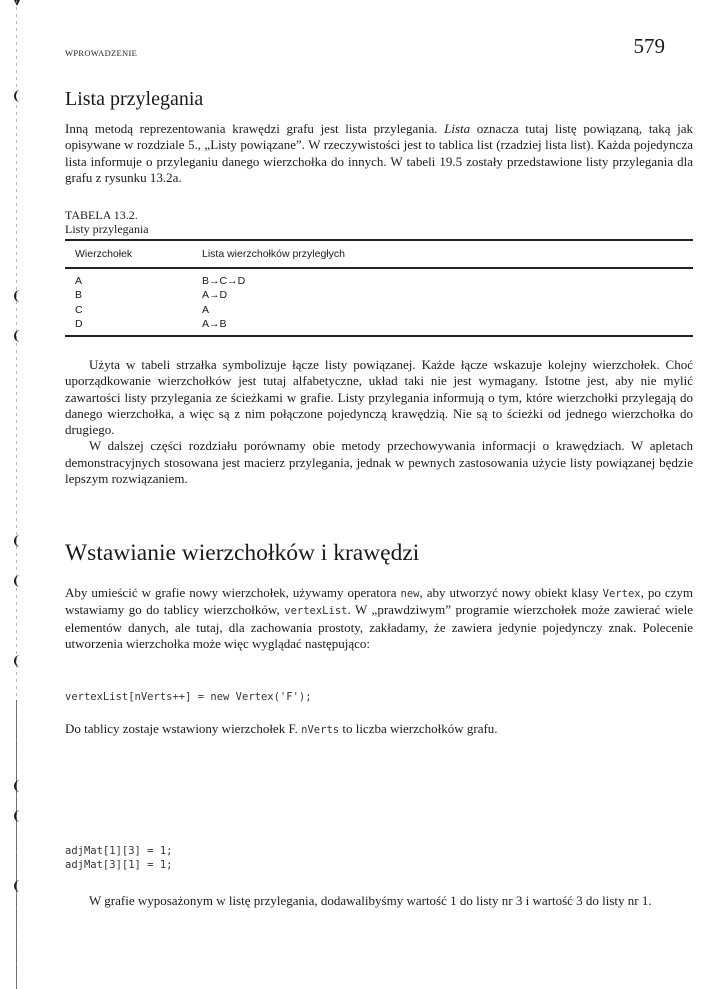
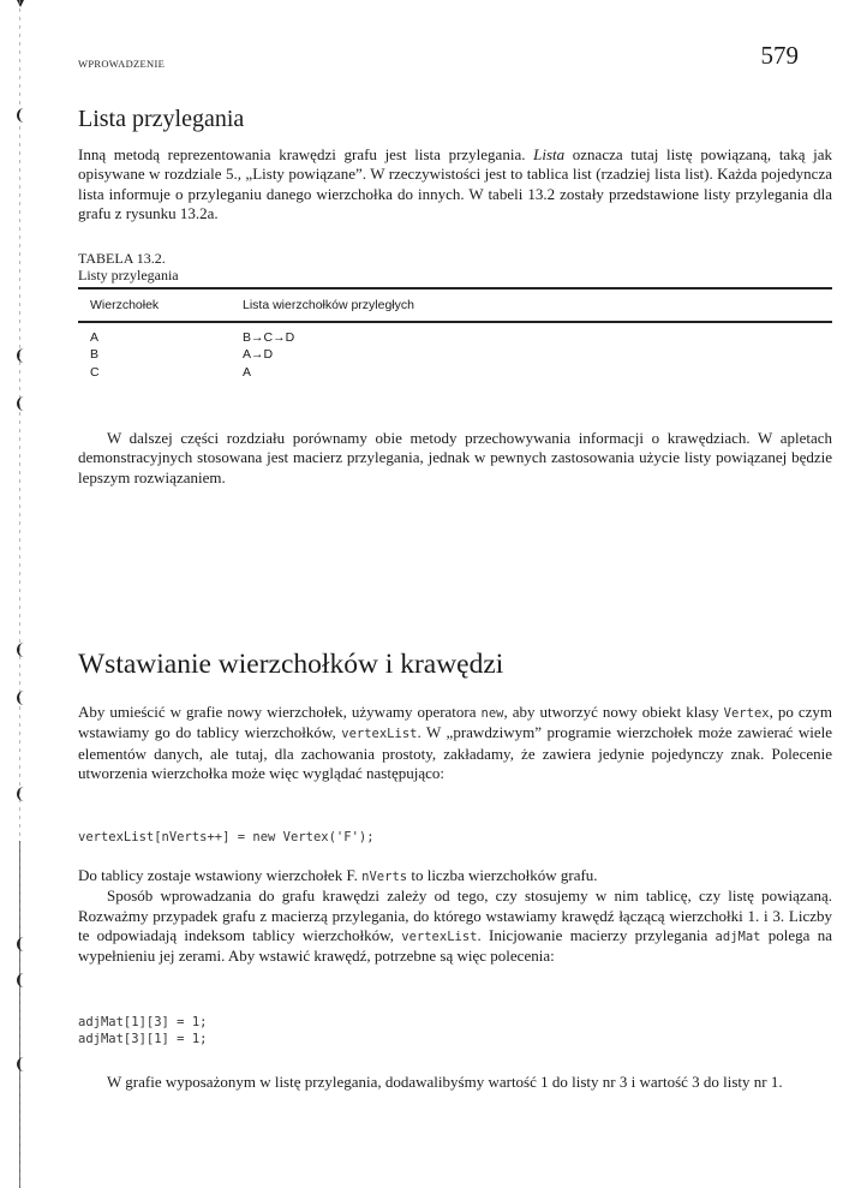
  WPROWADZENIE
  579
  Lista przylegania
- Inną metodą reprezentowania krawędzi grafu jest lista przylegania. Lista oznacza tutaj listę powiązaną, taką jak opisywane w rozdziale 5., „Listy powiązane”. W rzeczywistości jest to tablica list (rzadziej lista list). Każda pojedyncza lista informuje o przyleganiu danego wierzchołka do innych. W tabeli 19.5 zostały przedstawione listy przylegania dla grafu z rysunku 13.2a.
+ Inną metodą reprezentowania krawędzi grafu jest lista przylegania. Lista oznacza tutaj listę powiązaną, taką jak opisywane w rozdziale 5., „Listy powiązane”. W rzeczywistości jest to tablica list (rzadziej lista list). Każda pojedyncza lista informuje o przyleganiu danego wierzchołka do innych. W tabeli 13.2 zostały przedstawione listy przylegania dla grafu z rysunku 13.2a.
  TABELA 13.2.
  Listy przylegania
  Wierzchołek	Lista wierzchołków przyległych
  A	B→C→D
  B	A→D
  C	A
- D	A→B
- Użyta w tabeli strzałka symbolizuje łącze listy powiązanej. Każde łącze wskazuje kolejny wierzchołek. Choć uporządkowanie wierzchołków jest tutaj alfabetyczne, układ taki nie jest wymagany. Istotne jest, aby nie mylić zawartości listy przylegania ze ścieżkami w grafie. Listy przylegania informują o tym, które wierzchołki przylegają do danego wierzchołka, a więc są z nim połączone pojedynczą krawędzią. Nie są to ścieżki od jednego wierzchołka do drugiego.
  W dalszej części rozdziału porównamy obie metody przechowywania informacji o krawędziach. W apletach demonstracyjnych stosowana jest macierz przylegania, jednak w pewnych zastosowania użycie listy powiązanej będzie lepszym rozwiązaniem.
  Wstawianie wierzchołków i krawędzi
  Aby umieścić w grafie nowy wierzchołek, używamy operatora new, aby utworzyć nowy obiekt klasy Vertex, po czym wstawiamy go do tablicy wierzchołków, vertexList. W „prawdziwym” programie wierzchołek może zawierać wiele elementów danych, ale tutaj, dla zachowania prostoty, zakładamy, że zawiera jedynie pojedynczy znak. Polecenie utworzenia wierzchołka może więc wyglądać następująco:
  vertexList[nVerts++] = new Vertex('F');
  Do tablicy zostaje wstawiony wierzchołek F. nVerts to liczba wierzchołków grafu.
+ Sposób wprowadzania do grafu krawędzi zależy od tego, czy stosujemy w nim tablicę, czy listę powiązaną. Rozważmy przypadek grafu z macierzą przylegania, do którego wstawiamy krawędź łączącą wierzchołki 1. i 3. Liczby te odpowiadają indeksom tablicy wierzchołków, vertexList. Inicjowanie macierzy przylegania adjMat polega na wypełnieniu jej zerami. Aby wstawić krawędź, potrzebne są więc polecenia:
  adjMat[1][3] = 1;
  adjMat[3][1] = 1;
  W grafie wyposażonym w listę przylegania, dodawalibyśmy wartość 1 do listy nr 3 i wartość 3 do listy nr 1.
